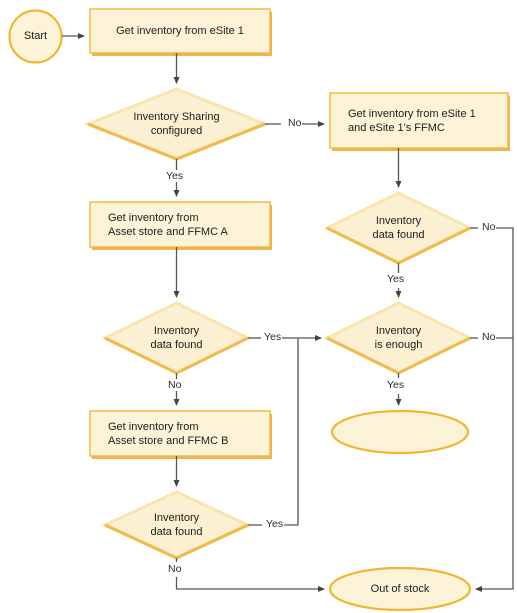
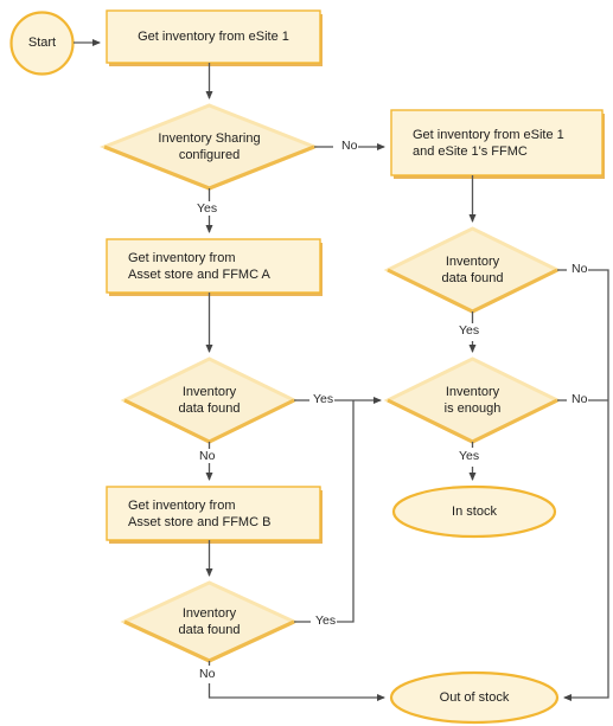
  Start
  Get inventory from eSite 1
  Inventory Sharing
  configured
  Get inventory from eSite 1
  and eSite 1's FFMC
  Get inventory from
  Asset store and FFMC A
  Inventory
  data found
  Inventory
  data found
  Inventory
  is enough
  Get inventory from
  Asset store and FFMC B
+ In stock
  Inventory
  data found
  Out of stock
  No
  Yes
  No
  Yes
  Yes
  No
  No
  Yes
  Yes
  No
